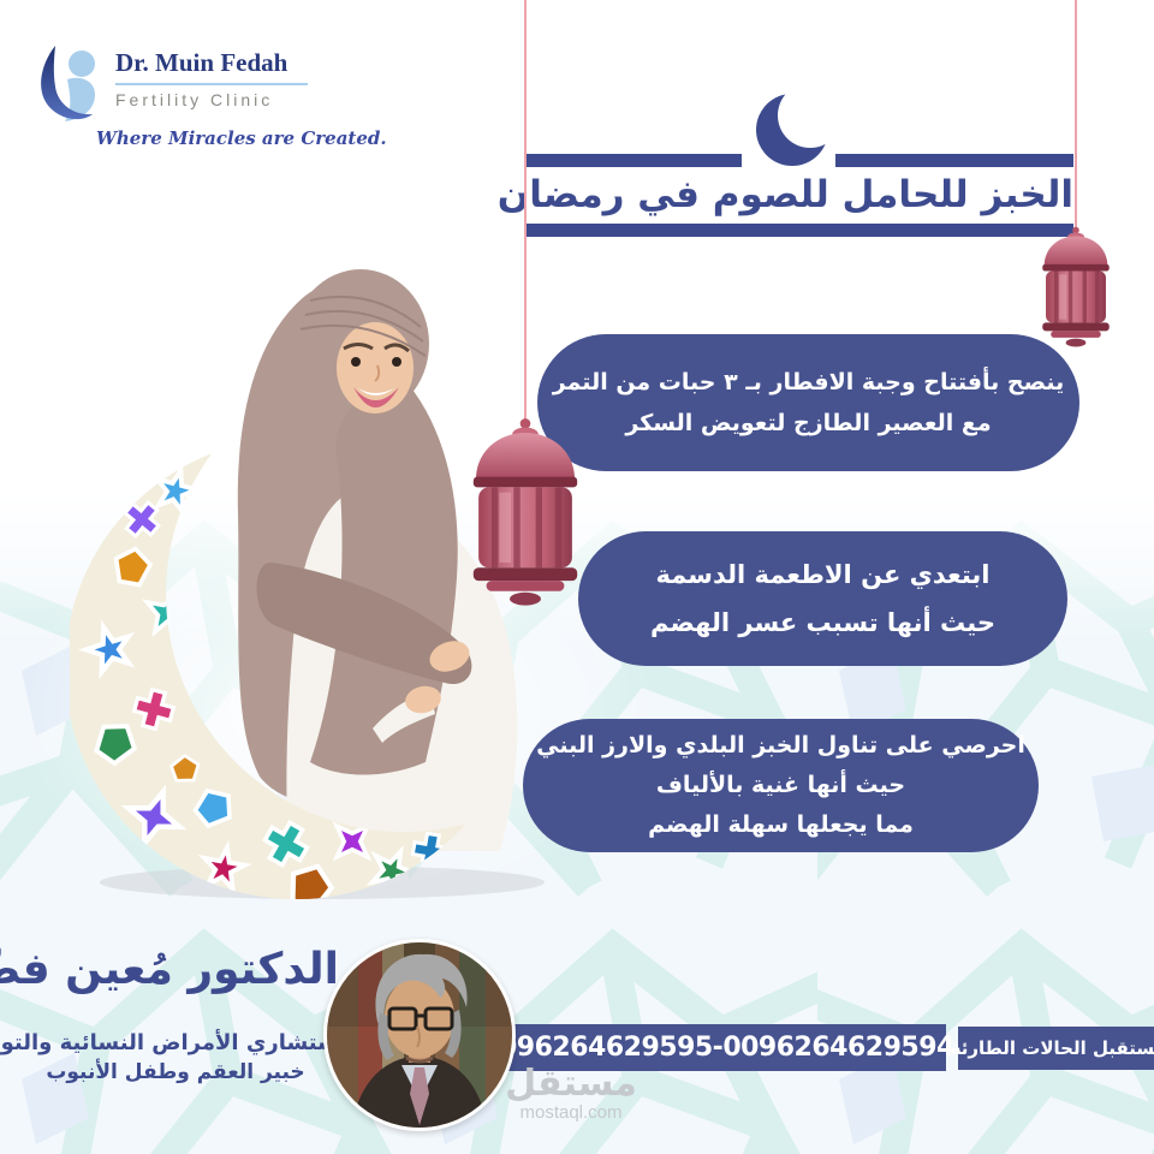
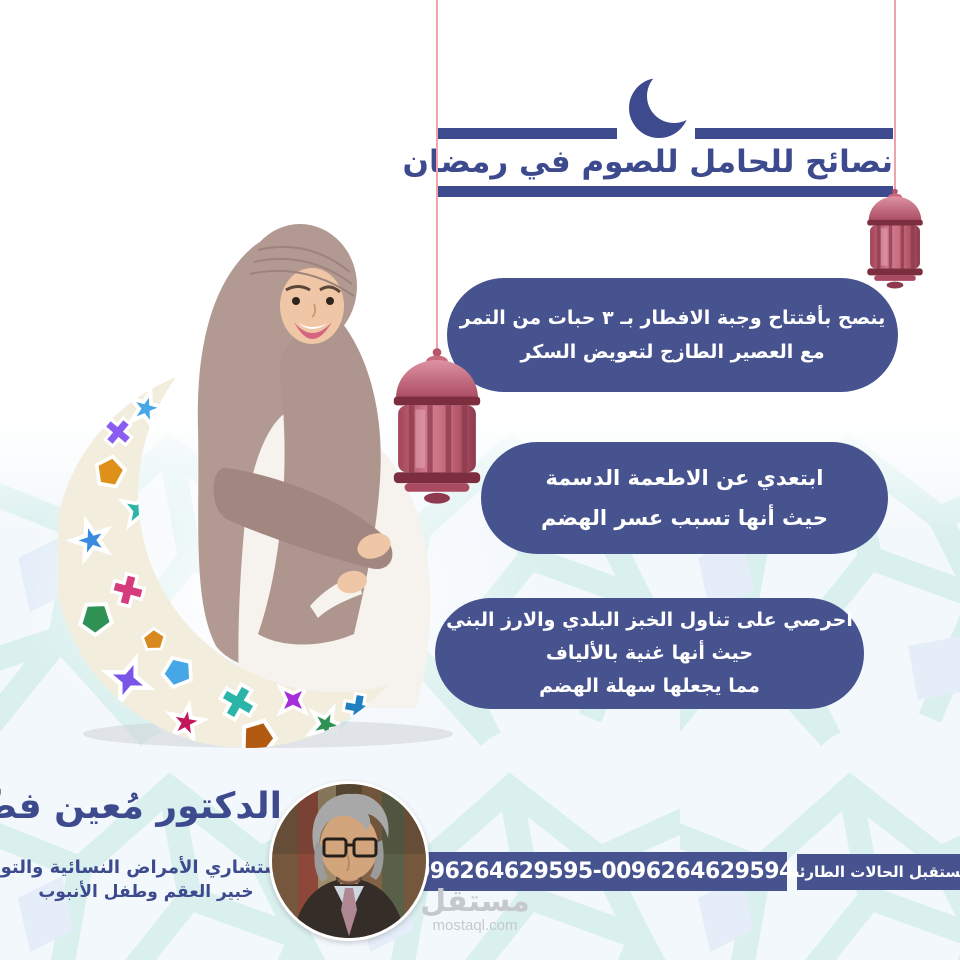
- Dr. Muin Fedah
- Fertility Clinic
- Where Miracles are Created.
- الخبز للحامل للصوم في رمضان
+ نصائح للحامل للصوم في رمضان
  ينصح بأفتتاح وجبة الافطار بـ ٣ حبات من التمر
  مع العصير الطازج لتعويض السكر
  ابتعدي عن الاطعمة الدسمة
  حيث أنها تسبب عسر الهضم
  احرصي على تناول الخبز البلدي والارز البني
  حيث أنها غنية بالألياف
  مما يجعلها سهلة الهضم
  الدكتور مُعين فضّ
  تشاري الأمراض النسائية والتو
  خبير العقم وطفل الأنبوب
  96264629595-0096264629594
  ستقبل الحالات الطارئة
  مستقل
  mostaql.com
